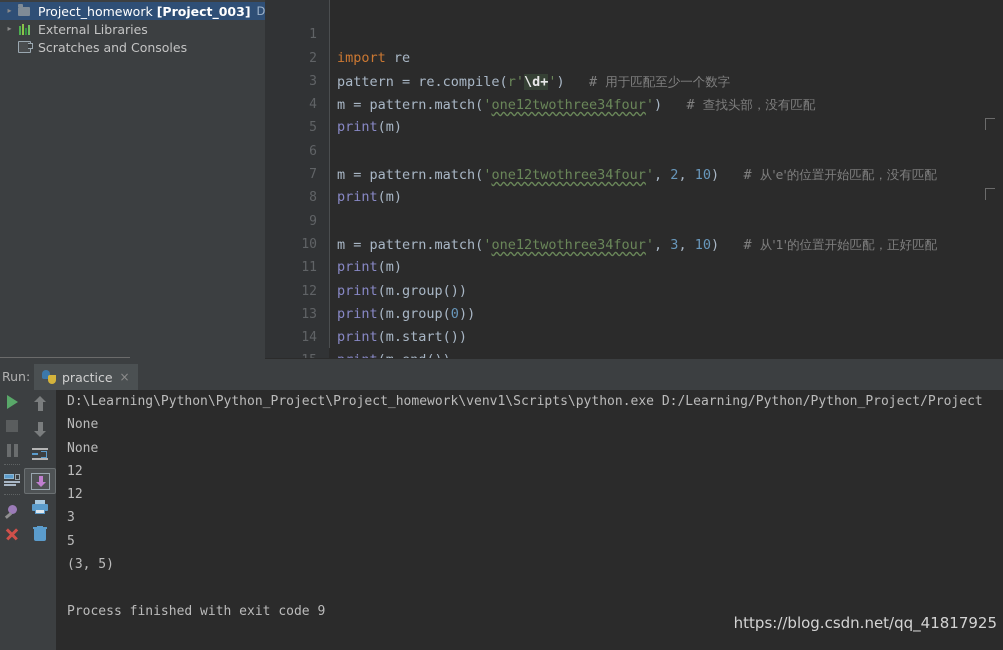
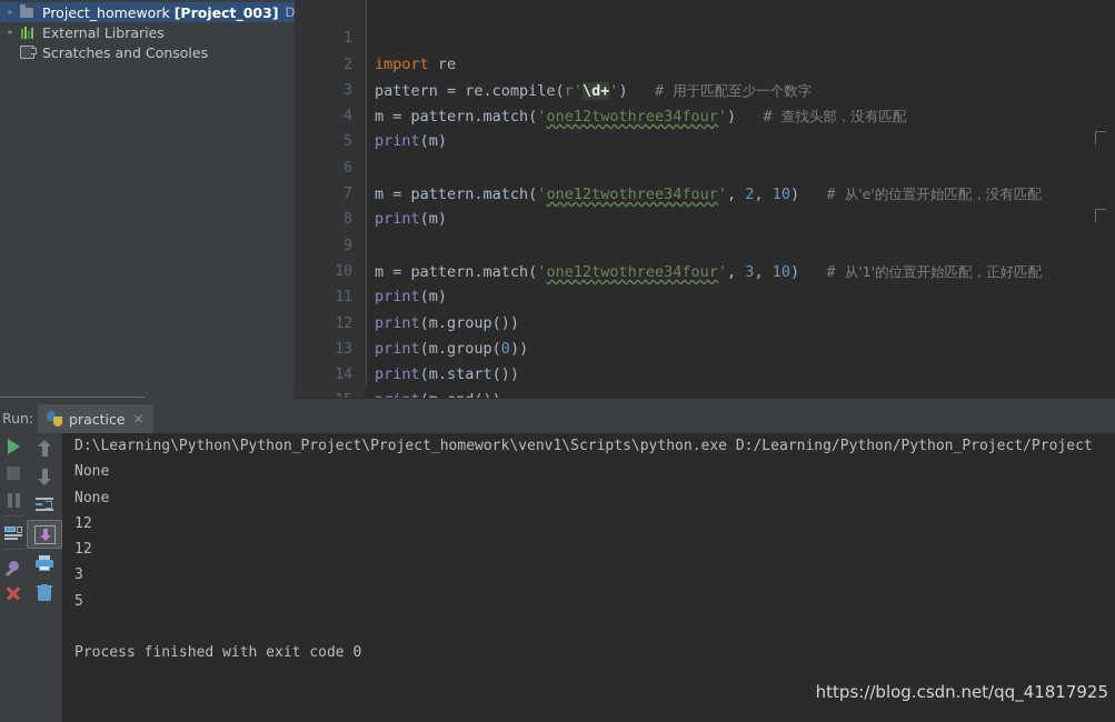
  ▸
  Project_homework [Project_003]
  ▸
  External Libraries
  Scratches and Consoles
  1
  import re
  2
  pattern = re.compile(r'\d+') # 用于匹配至少一个数字
  3
  m = pattern.match('one12twothree34four') # 查找头部，没有匹配
  4
  print(m)
  5
  6
  m = pattern.match('one12twothree34four', 2, 10) # 从'e'的位置开始匹配，没有匹配
  7
  print(m)
  8
  9
  m = pattern.match('one12twothree34four', 3, 10) # 从'1'的位置开始匹配，正好匹配
  10
  print(m)
  11
  print(m.group())
  12
  print(m.group(0))
  13
  print(m.start())
  14
  Run:
  practice
  ×
  D:\Learning\Python\Python_Project\Project_homework\venv1\Scripts\python.exe D:/Learning/Python/Python_Project/Project
  None
  None
  12
  12
  3
  5
- (3, 5)
- Process finished with exit code 9
+ Process finished with exit code 0
  https://blog.csdn.net/qq_41817925
